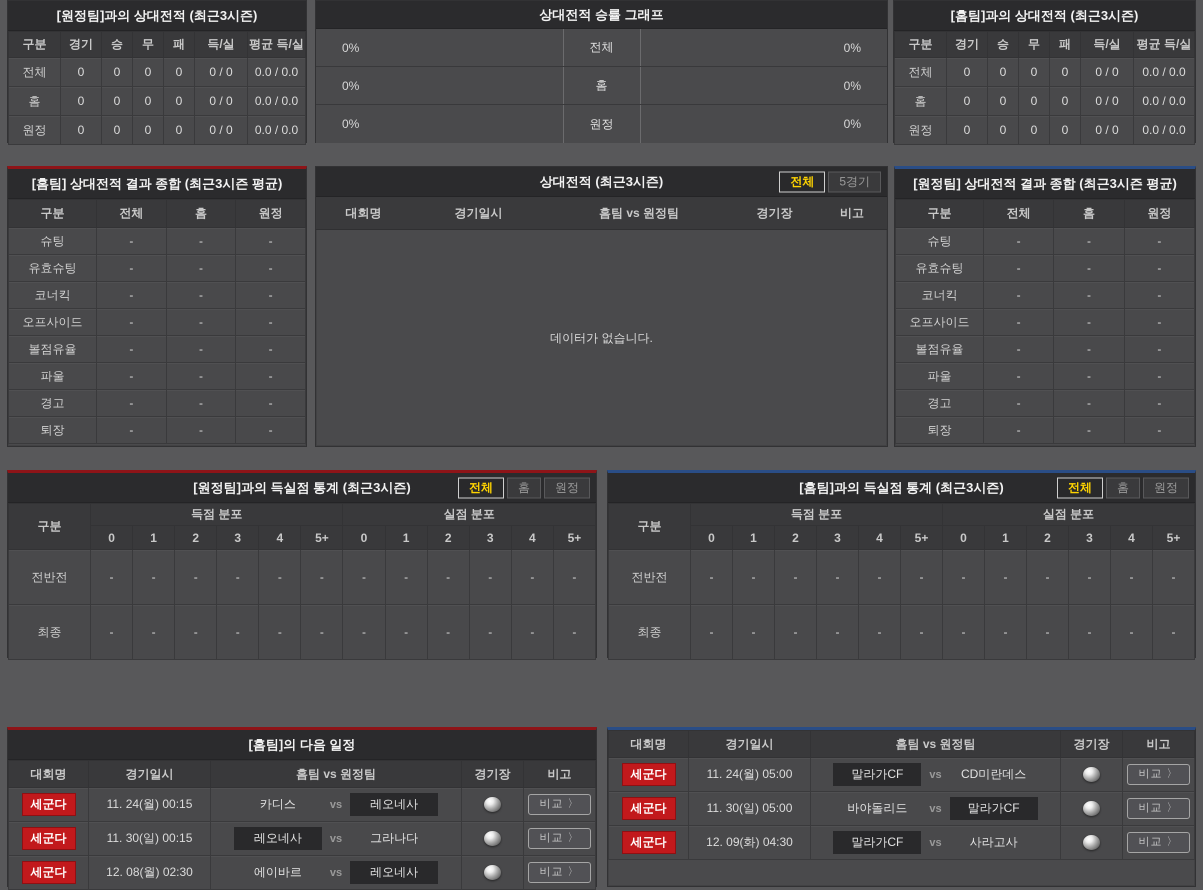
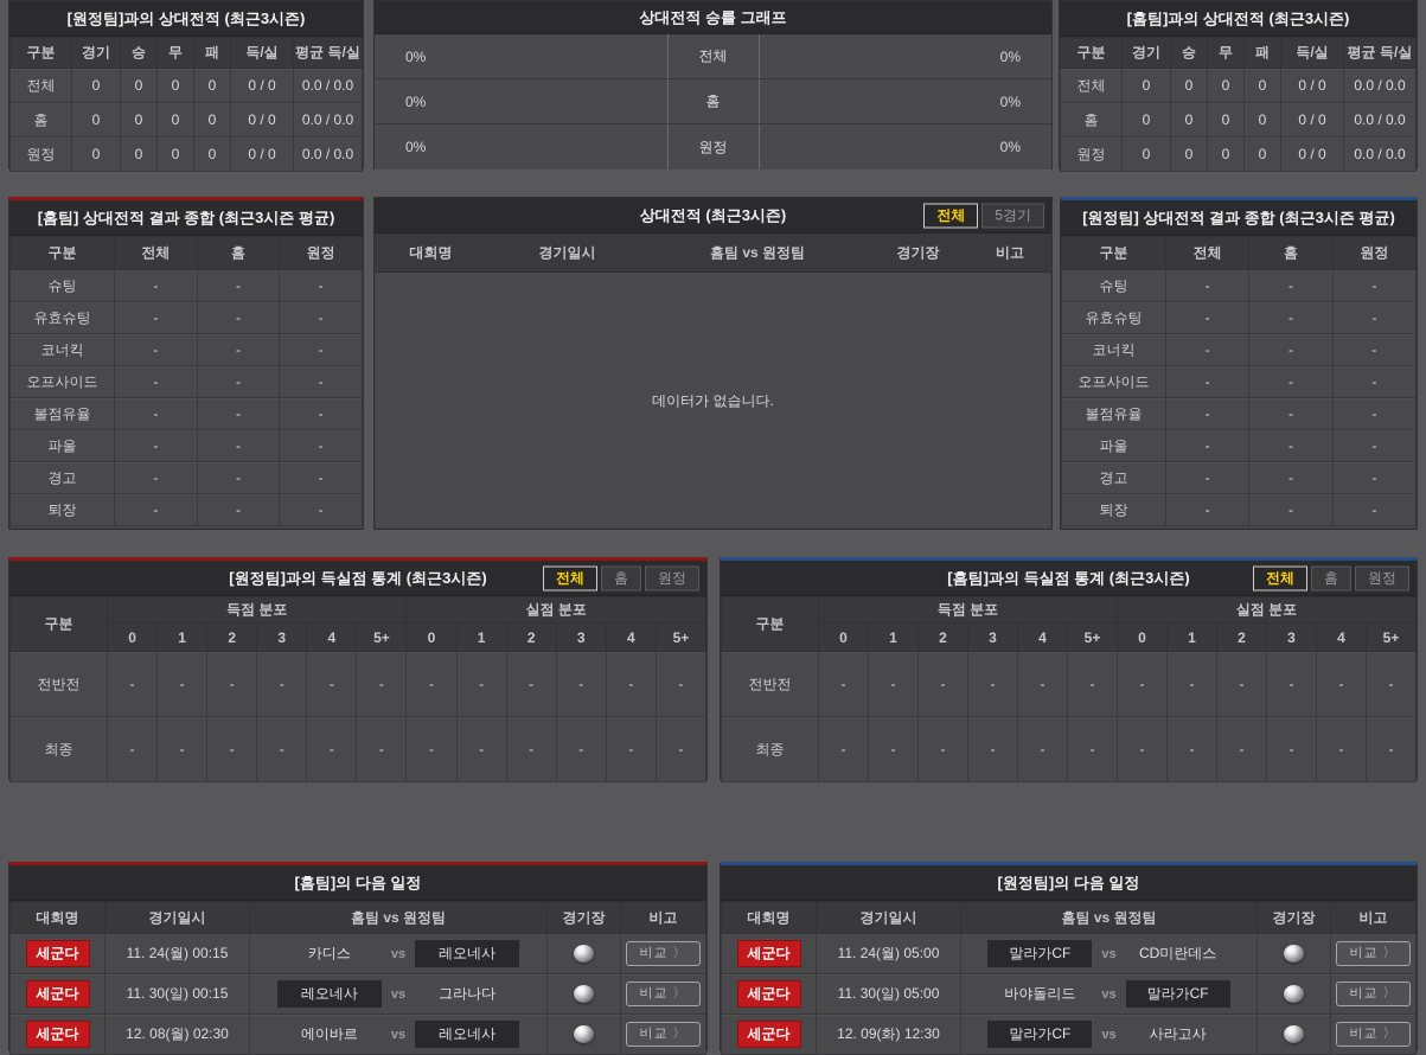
  [원정팀]과의 상대전적 (최근3시즌)
  구분	경기	승	무	패	득/실	평균 득/실
  전체	0	0	0	0	0 / 0	0.0 / 0.0
  홈	0	0	0	0	0 / 0	0.0 / 0.0
  원정	0	0	0	0	0 / 0	0.0 / 0.0
  상대전적 승률 그래프
  0%
  전체
  0%
  0%
  홈
  0%
  0%
  원정
  0%
  [홈팀]과의 상대전적 (최근3시즌)
  구분	경기	승	무	패	득/실	평균 득/실
  전체	0	0	0	0	0 / 0	0.0 / 0.0
  홈	0	0	0	0	0 / 0	0.0 / 0.0
  원정	0	0	0	0	0 / 0	0.0 / 0.0
  [홈팀] 상대전적 결과 종합 (최근3시즌 평균)
  구분	전체	홈	원정
  슈팅	-	-	-
  유효슈팅	-	-	-
  코너킥	-	-	-
  오프사이드	-	-	-
  볼점유율	-	-	-
  파울	-	-	-
  경고	-	-	-
  퇴장	-	-	-
  상대전적 (최근3시즌)
  전체
  5경기
  대회명
  경기일시
  홈팀 vs 원정팀
  경기장
  비고
  데이터가 없습니다.
  [원정팀] 상대전적 결과 종합 (최근3시즌 평균)
  구분	전체	홈	원정
  슈팅	-	-	-
  유효슈팅	-	-	-
  코너킥	-	-	-
  오프사이드	-	-	-
  볼점유율	-	-	-
  파울	-	-	-
  경고	-	-	-
  퇴장	-	-	-
  [원정팀]과의 득실점 통계 (최근3시즌)
  전체
  홈
  원정
  구분	득점 분포	실점 분포
  0	1	2	3	4	5+	0	1	2	3	4	5+
  전반전	-	-	-	-	-	-	-	-	-	-	-	-
  최종	-	-	-	-	-	-	-	-	-	-	-	-
  [홈팀]과의 득실점 통계 (최근3시즌)
  전체
  홈
  원정
  구분	득점 분포	실점 분포
  0	1	2	3	4	5+	0	1	2	3	4	5+
  전반전	-	-	-	-	-	-	-	-	-	-	-	-
  최종	-	-	-	-	-	-	-	-	-	-	-	-
  [홈팀]의 다음 일정
  대회명	경기일시	홈팀 vs 원정팀	경기장	비고
  세군다	11. 24(월) 00:15	카디스 vs 레오네사		비교 〉
  세군다	11. 30(일) 00:15	레오네사 vs 그라나다		비교 〉
  세군다	12. 08(월) 02:30	에이바르 vs 레오네사		비교 〉
+ [원정팀]의 다음 일정
  대회명	경기일시	홈팀 vs 원정팀	경기장	비고
  세군다	11. 24(월) 05:00	말라가CF vs CD미란데스		비교 〉
  세군다	11. 30(일) 05:00	바야돌리드 vs 말라가CF		비교 〉
- 세군다	12. 09(화) 04:30	말라가CF vs 사라고사		비교 〉
+ 세군다	12. 09(화) 12:30	말라가CF vs 사라고사		비교 〉
